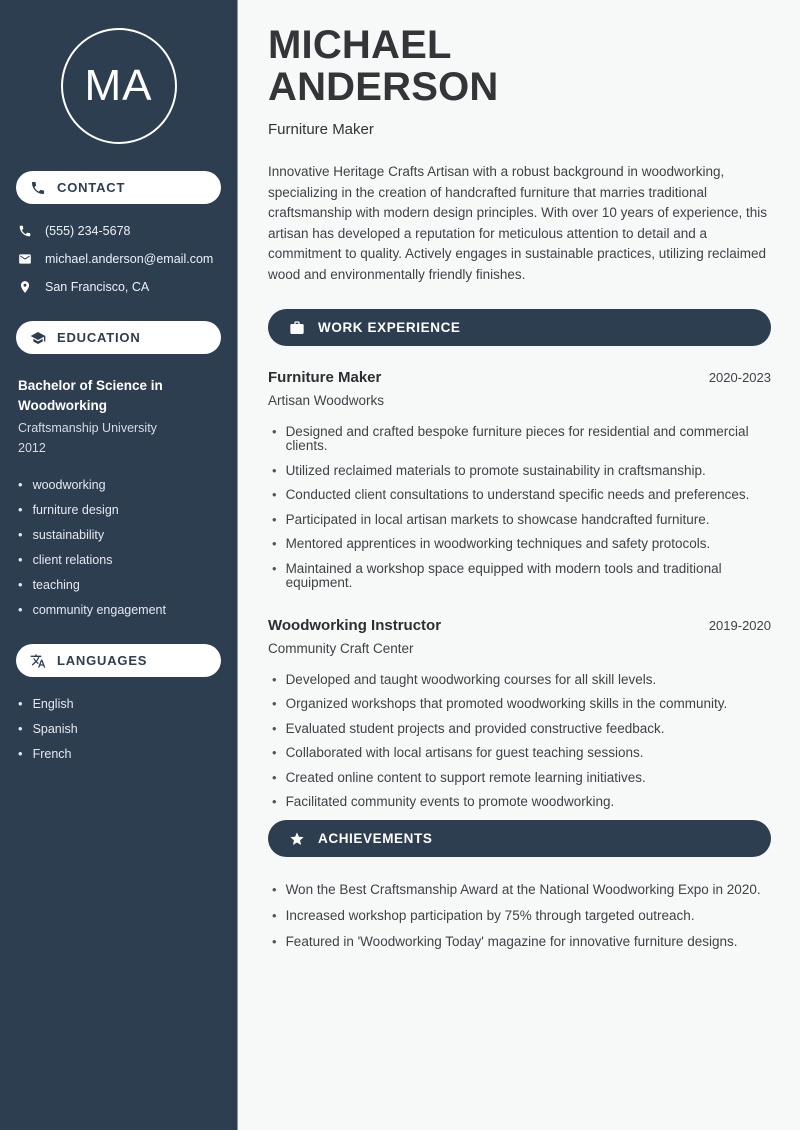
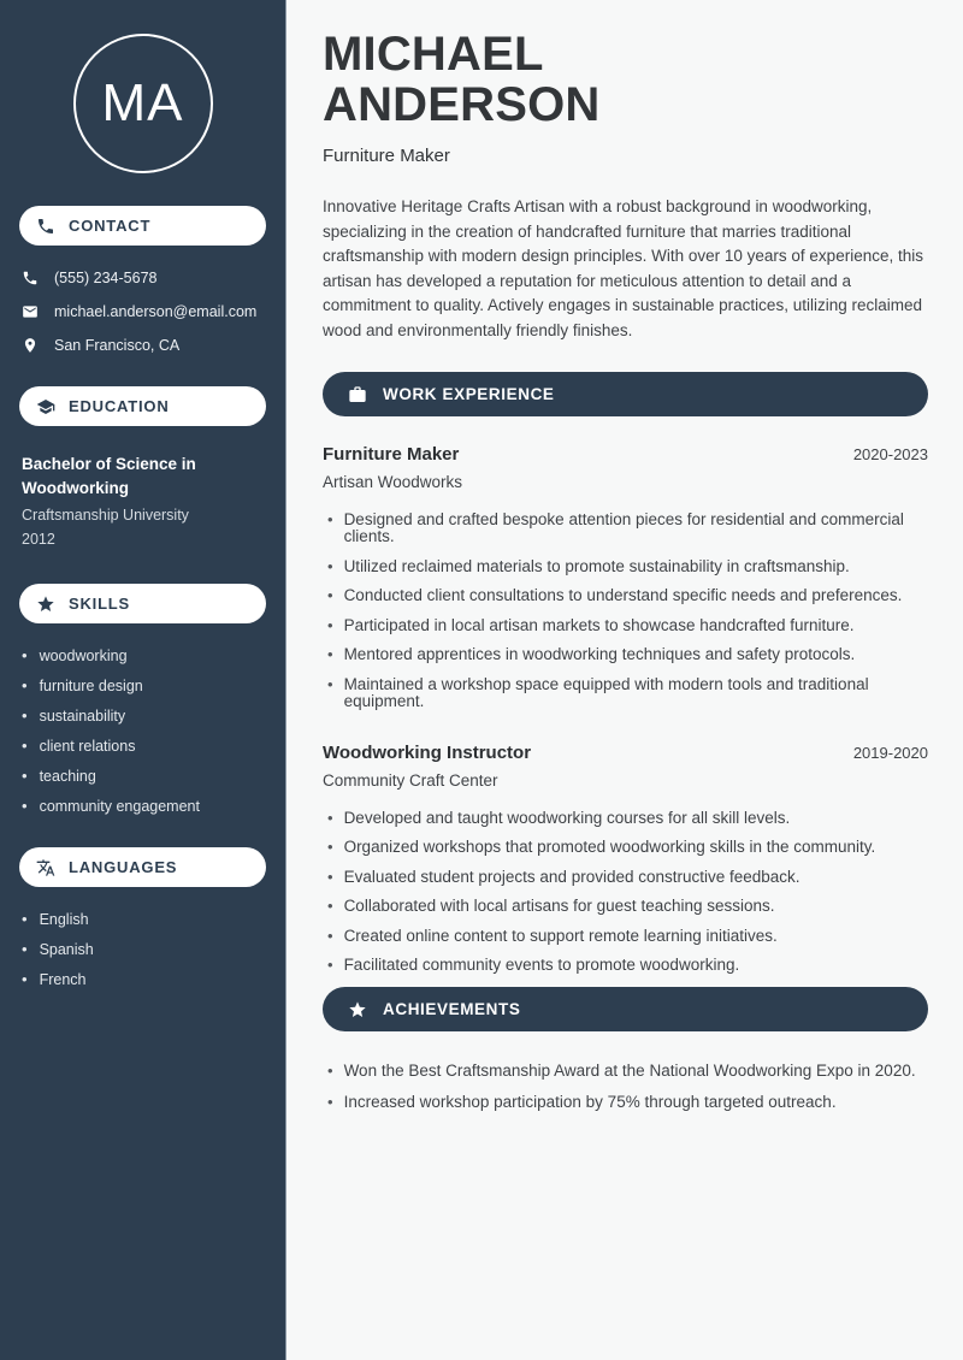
  MA
  CONTACT
  (555) 234-5678
  michael.anderson@email.com
  San Francisco, CA
  EDUCATION
  Bachelor of Science in Woodworking
  Craftsmanship University
  2012
+ SKILLS
  woodworking
  furniture design
  sustainability
  client relations
  teaching
  community engagement
  LANGUAGES
  English
  Spanish
  French
  MICHAEL
  ANDERSON
  Furniture Maker
  Innovative Heritage Crafts Artisan with a robust background in woodworking, specializing in the creation of handcrafted furniture that marries traditional craftsmanship with modern design principles. With over 10 years of experience, this artisan has developed a reputation for meticulous attention to detail and a commitment to quality. Actively engages in sustainable practices, utilizing reclaimed wood and environmentally friendly finishes.
  WORK EXPERIENCE
  Furniture Maker
  2020-2023
  Artisan Woodworks
- Designed and crafted bespoke furniture pieces for residential and commercial clients.
+ Designed and crafted bespoke attention pieces for residential and commercial clients.
  Utilized reclaimed materials to promote sustainability in craftsmanship.
  Conducted client consultations to understand specific needs and preferences.
  Participated in local artisan markets to showcase handcrafted furniture.
  Mentored apprentices in woodworking techniques and safety protocols.
  Maintained a workshop space equipped with modern tools and traditional equipment.
  Woodworking Instructor
  2019-2020
  Community Craft Center
  Developed and taught woodworking courses for all skill levels.
  Organized workshops that promoted woodworking skills in the community.
  Evaluated student projects and provided constructive feedback.
  Collaborated with local artisans for guest teaching sessions.
  Created online content to support remote learning initiatives.
  Facilitated community events to promote woodworking.
  ACHIEVEMENTS
  Won the Best Craftsmanship Award at the National Woodworking Expo in 2020.
  Increased workshop participation by 75% through targeted outreach.
- Featured in 'Woodworking Today' magazine for innovative furniture designs.
